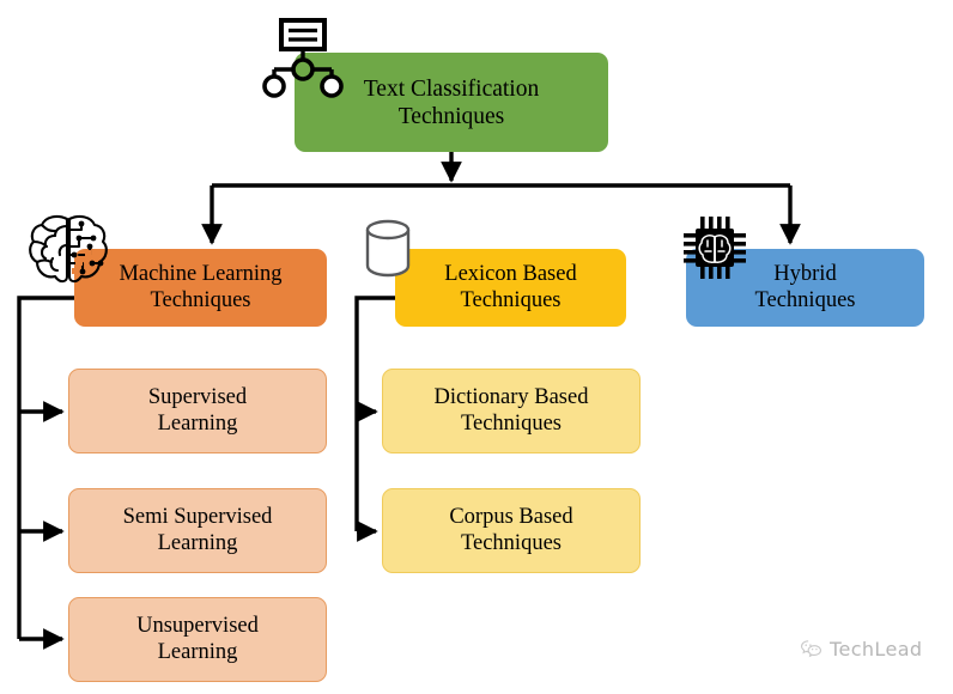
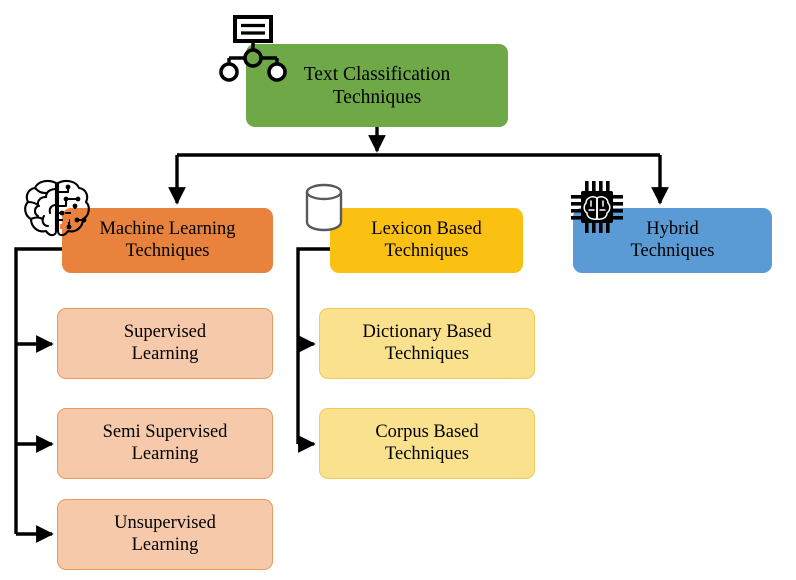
  Text Classification
  Techniques
  Machine Learning
  Techniques
  Lexicon Based
  Techniques
  Hybrid
  Techniques
  Supervised
  Learning
  Semi Supervised
  Learning
  Unsupervised
  Learning
  Dictionary Based
  Techniques
  Corpus Based
  Techniques
- TechLead
